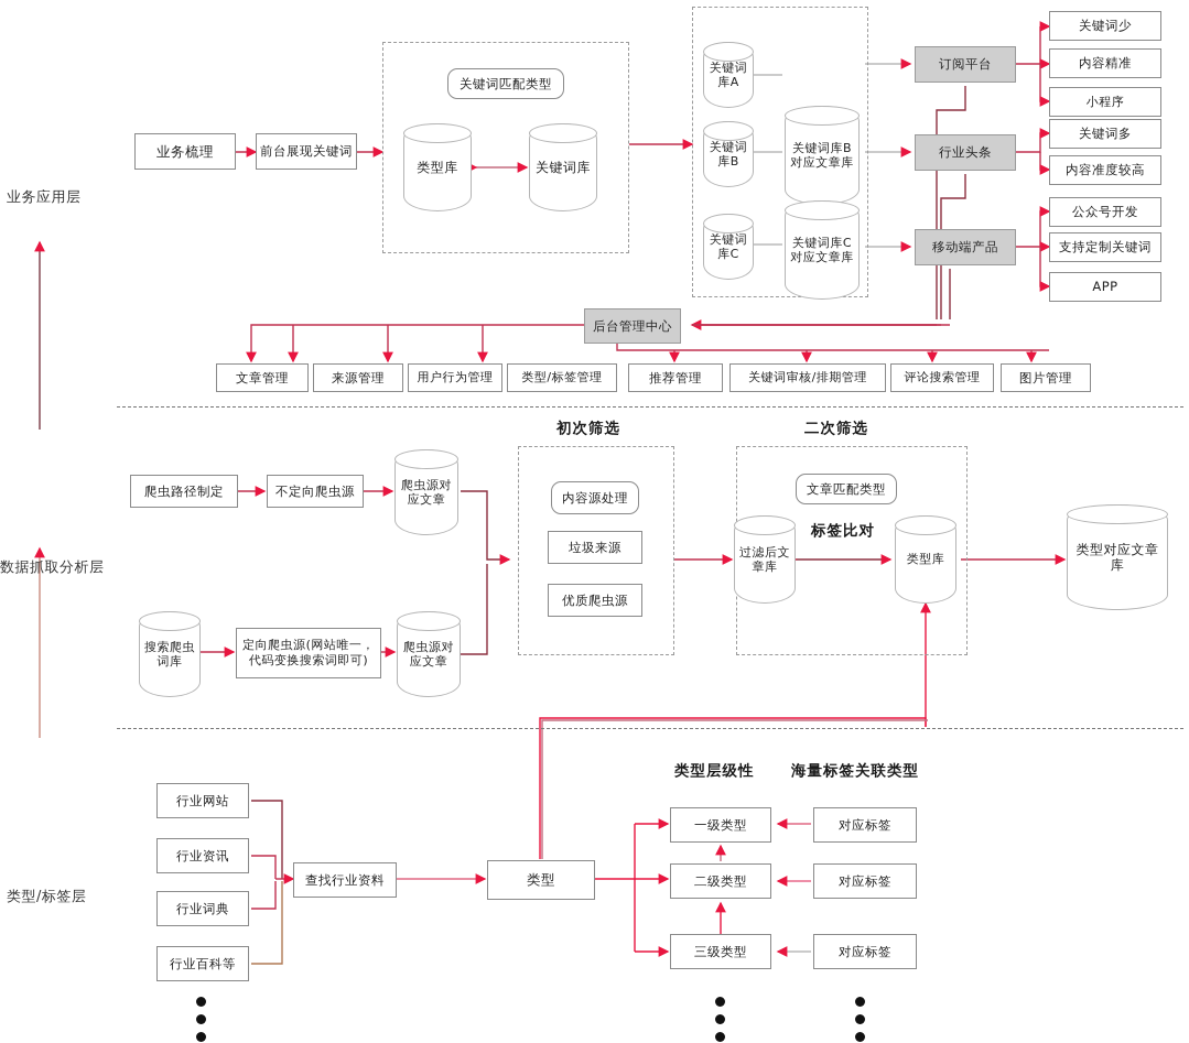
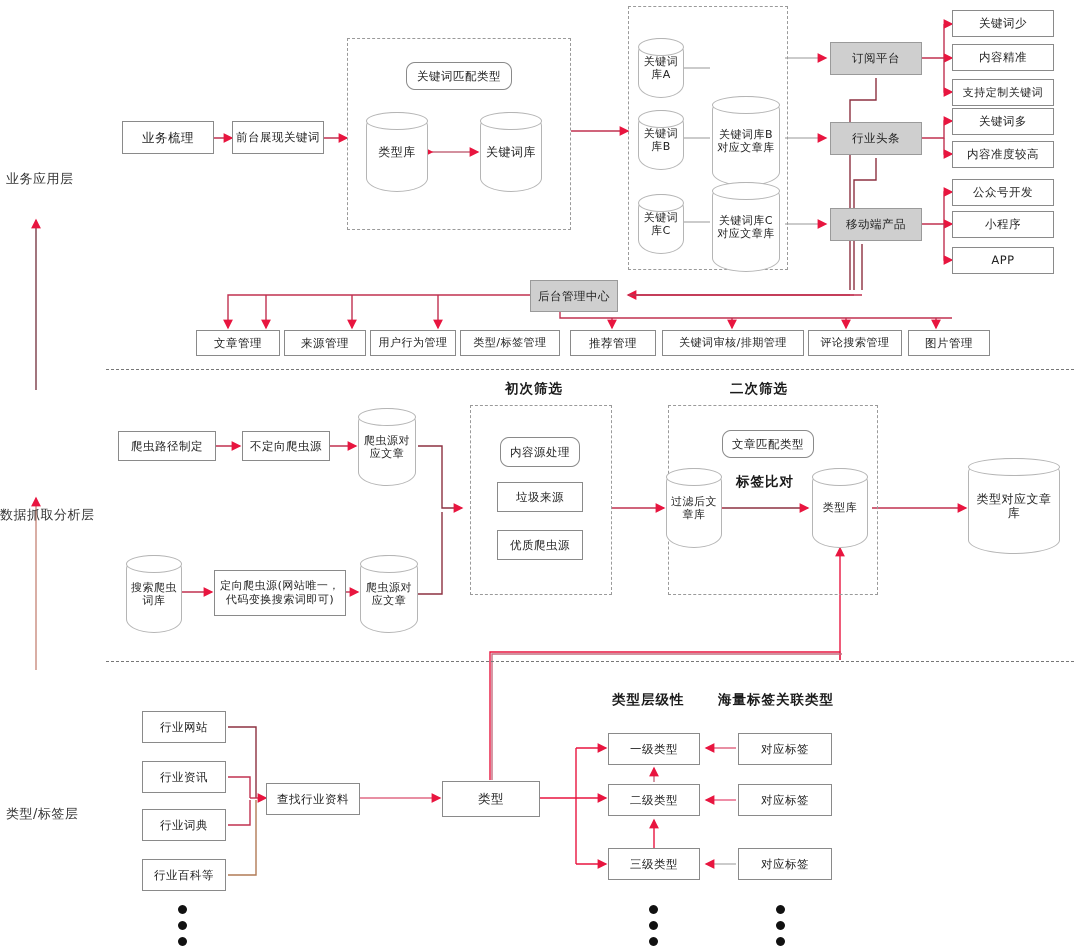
  业务应用层
  数据抓取分析层
  类型/标签层
  业务梳理
  前台展现关键词
  关键词匹配类型
  类型库
  关键词库
  关键词库A
  关键词库B
  关键词库C
  关键词库B对应文章库
  关键词库C对应文章库
  订阅平台
  行业头条
  移动端产品
  关键词少
  内容精准
- 小程序
+ 支持定制关键词
  关键词多
  内容准度较高
  公众号开发
- 支持定制关键词
+ 小程序
  APP
  后台管理中心
  文章管理
  来源管理
  用户行为管理
  类型/标签管理
  推荐管理
  关键词审核/排期管理
  评论搜索管理
  图片管理
  初次筛选
  二次筛选
  爬虫路径制定
  不定向爬虫源
  爬虫源对应文章
  搜索爬虫词库
  定向爬虫源(网站唯一，代码变换搜索词即可)
  爬虫源对应文章
  内容源处理
  垃圾来源
  优质爬虫源
  文章匹配类型
  标签比对
  过滤后文章库
  类型库
  类型对应文章库
  类型层级性
  海量标签关联类型
  行业网站
  行业资讯
  行业词典
  行业百科等
  查找行业资料
  类型
  一级类型
  二级类型
  三级类型
  对应标签
  对应标签
  对应标签
